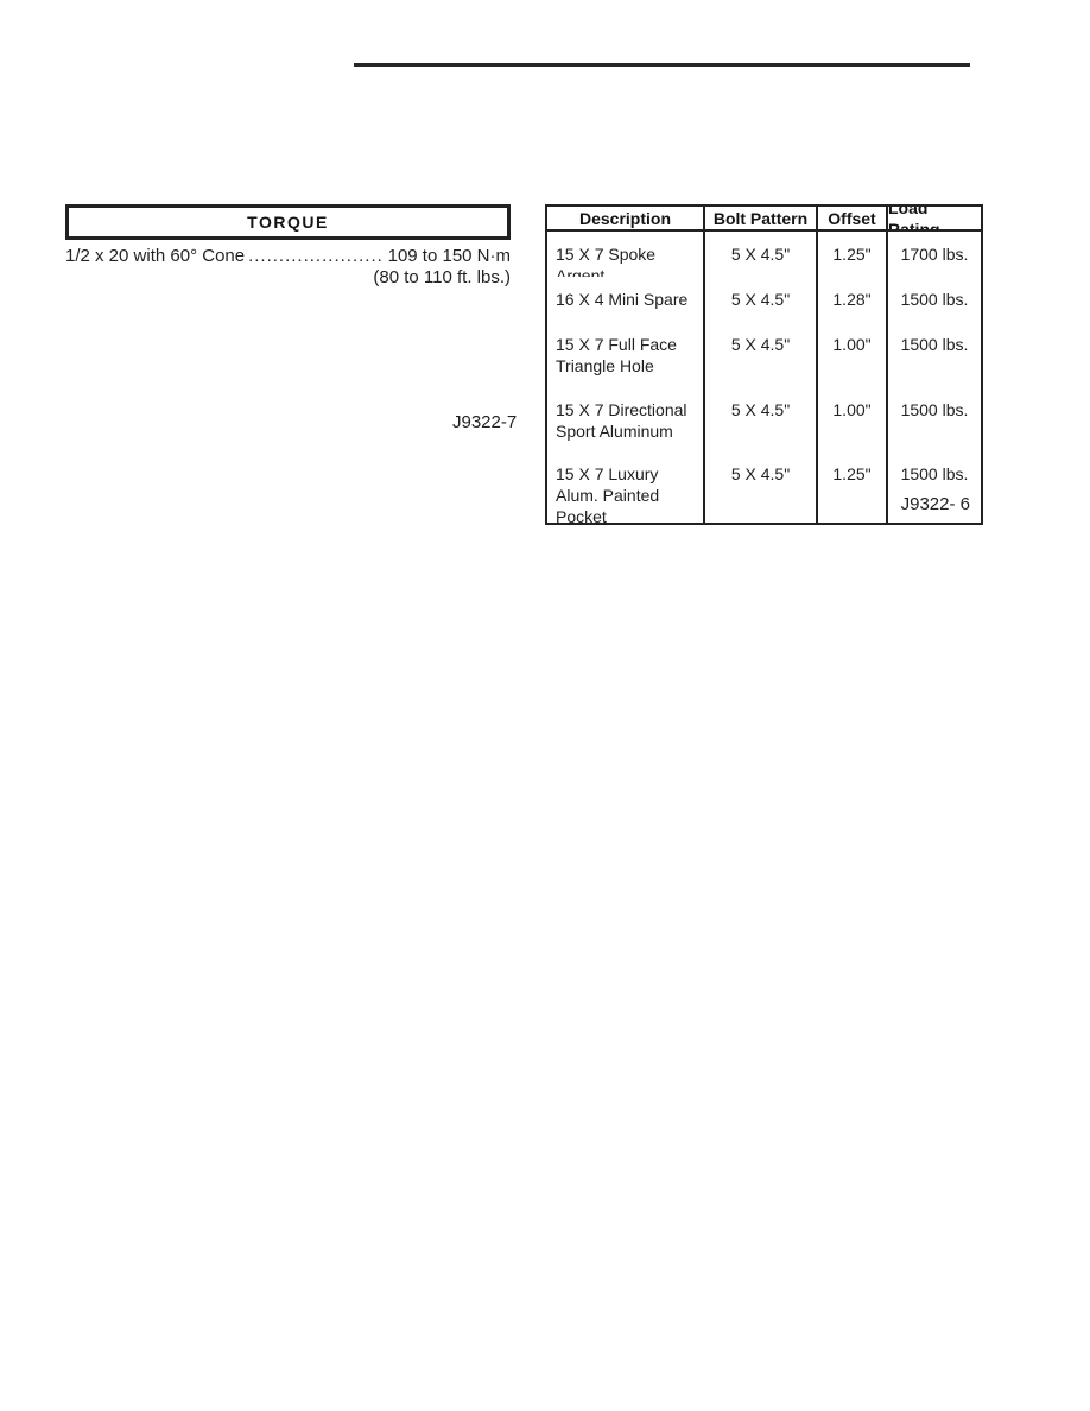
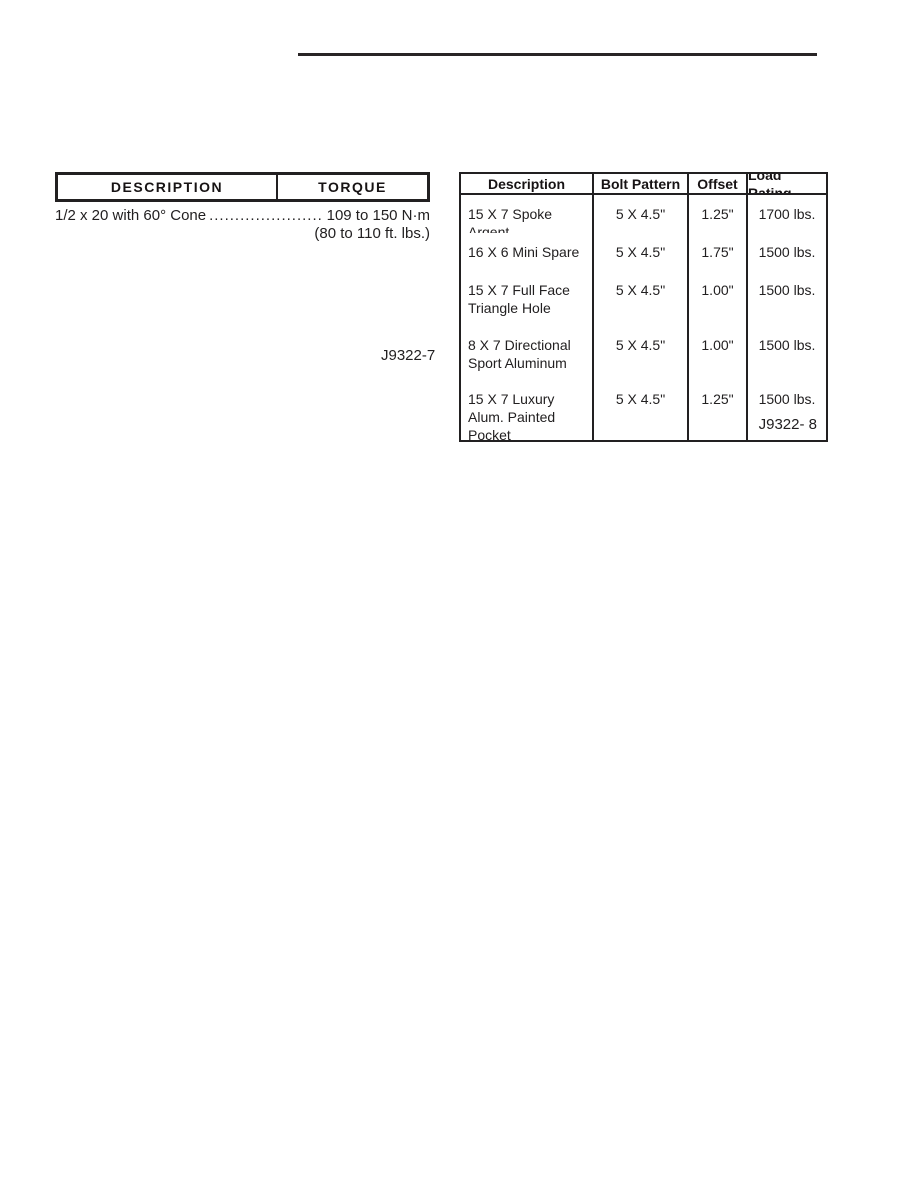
+ DESCRIPTION
  TORQUE
  1/2 x 20 with 60° Cone
  109 to 150 N·m
  (80 to 110 ft. lbs.)
  J9322-7
  Description
  Bolt Pattern
  Offset
  Load Rating
  15 X 7 Spoke Argent
  5 X 4.5"
  1.25"
  1700 lbs.
- 16 X 4 Mini Spare
+ 16 X 6 Mini Spare
  5 X 4.5"
- 1.28"
+ 1.75"
  1500 lbs.
  15 X 7 Full Face Triangle Hole
  5 X 4.5"
  1.00"
  1500 lbs.
- 15 X 7 Directional Sport Aluminum
+ 8 X 7 Directional Sport Aluminum
  5 X 4.5"
  1.00"
  1500 lbs.
  15 X 7 Luxury Alum. Painted Pocket
  5 X 4.5"
  1.25"
  1500 lbs.
- J9322- 6
+ J9322- 8
